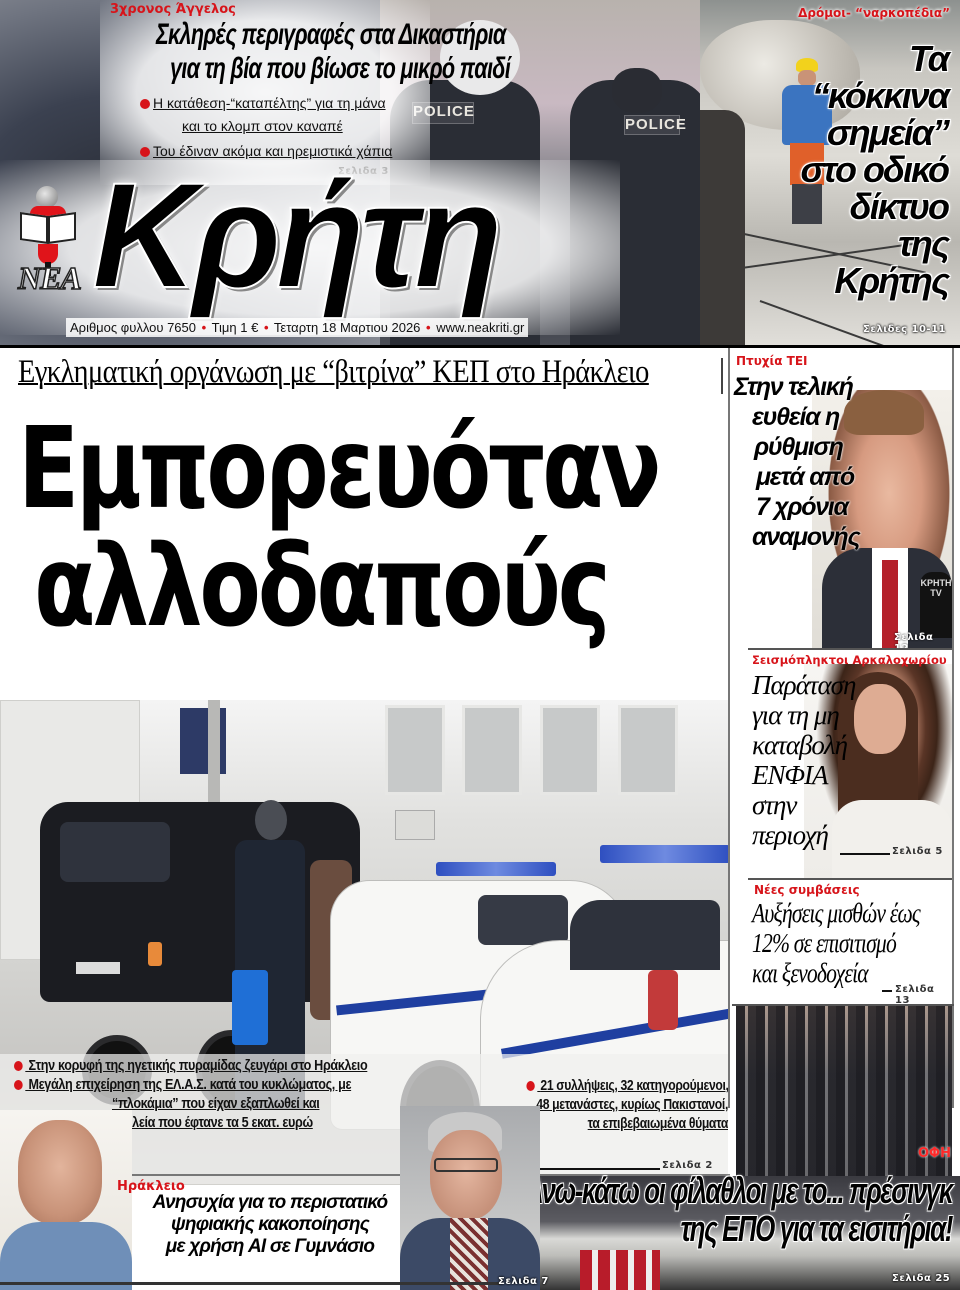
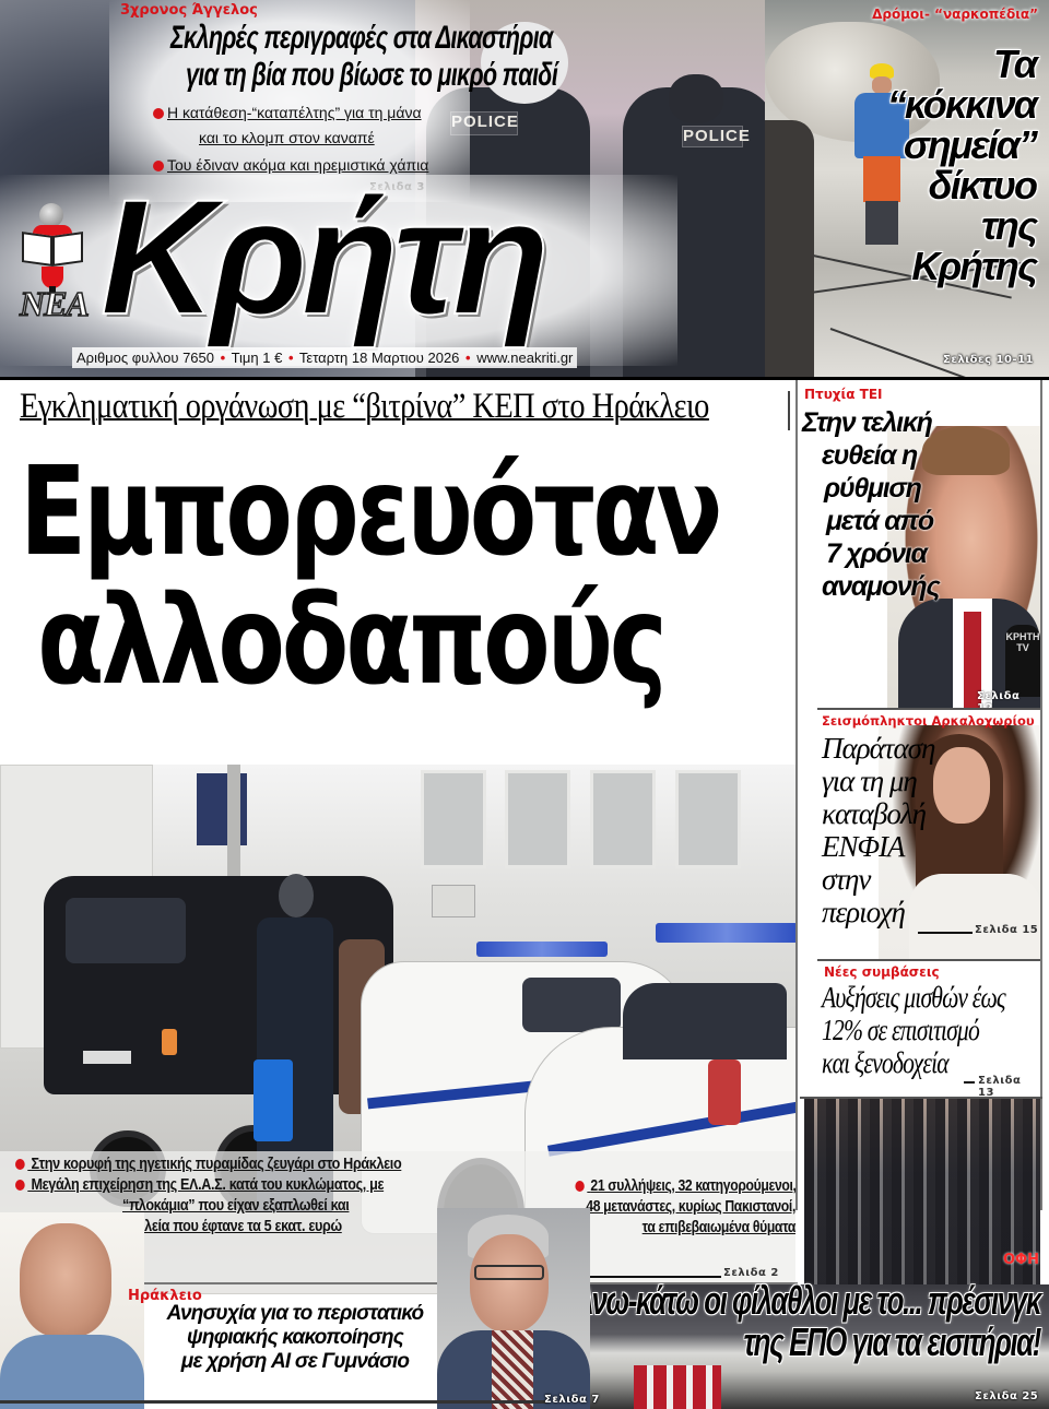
  OLICE
  POLICE
  3χρονος Άγγελος
  Σκληρές περιγραφές στα Δικαστήρια
  για τη βία που βίωσε το μικρό παιδί
  Η κατάθεση-“καταπέλτης” για τη μάνα
  και το κλομπ στον καναπέ
  Του έδιναν ακόμα και ηρεμιστικά χάπια
  Δρόμοι- “ναρκοπέδια”
  Τα “κόκκινα
  σημεία”
- στο οδικό
  δίκτυο
  της Κρήτης
  Σελιδες 10-11
  ΝΕΑ
  Κρήτη
  Αριθμος φυλλου 7650 • Τιμη 1 € • Τεταρτη 18 Μαρτιου 2026 • www.neakriti.gr
  Εγκληματική οργάνωση με “βιτρίνα” ΚΕΠ στο Ηράκλειο
  Εμπορευόταν
  αλλοδαπούς
  Στην κορυφή της ηγετικής πυραμίδας ζευγάρι στο Ηράκλειο
  Μεγάλη επιχείρηση της ΕΛ.Α.Σ. κατά του κυκλώματος, με
  “πλοκάμια” που είχαν εξαπλωθεί και
  λεία που έφτανε τα 5 εκατ. ευρώ
  21 συλλήψεις, 32 κατηγορούμενοι
  48 μετανάστες, κυρίως Πακιστανοί,
  τα επιβεβαιωμένα θύματα
  Σελιδα 2
  ΚΡΗΤΗ TV
  Πτυχία ΤΕΙ
  Στην τελική
  ευθεία η
  ρύθμιση
  μετά από
  7 χρόνια
  αναμονής
  Σελιδα
  Σεισμόπληκτοι Αρκαλοχωρίου
  Παράταση
  για τη μη
  καταβολή
  ΕΝΦΙΑ
  στην
  περιοχή
- Σελιδα 5
+ Σελιδα 15
  Νέες συμβάσεις
  Αυξήσεις μισθών έως
  12% σε επισιτισμό
  και ξενοδοχεία
  Σελιδα 13
  ΟΦΗ
  νω-κάτω οι φίλαθλοι με το... πρέσινγκ
  της ΕΠΟ για τα εισιτήρια!
  Σελιδα 25
  Ηράκλειο
  Ανησυχία για το περιστατικό
  ψηφιακής κακοποίησης
  με χρήση AI σε Γυμνάσιο
  Σελιδα 7
